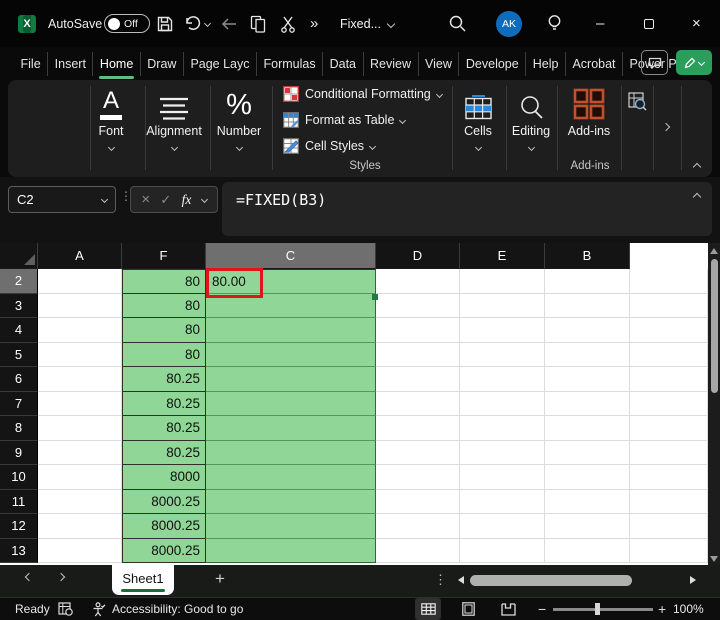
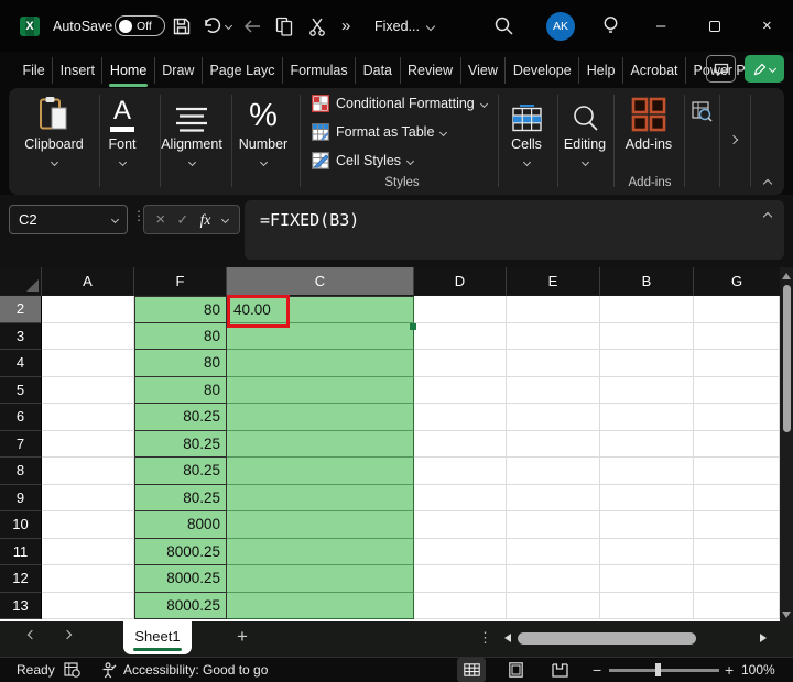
  X
  AutoSave
  Off
  »
  Fixed...
  AK
  –
  ×
  File
  Insert
  Home
  Draw
  Page Layc
  Formulas
  Data
  Review
  View
  Develope
  Help
  Acrobat
+ Clipboard
  A
  Font
  Alignment
  %
  Number
  Conditional Formatting
  Format as Table
  Cell Styles
  Styles
  Cells
  Editing
  Add-ins
  Add-ins
  C2
  ⋮
  ×
  ✓
  fx
  =FIXED(B3)
  A
  F
  C
  D
  E
  B
+ G
  2
  80
- 80.00
+ 40.00
  3
  80
  4
  80
  5
  80
  6
  80.25
  7
  80.25
  8
  80.25
  9
  80.25
  10
  8000
  11
  8000.25
  12
  8000.25
  13
  8000.25
  Sheet1
  +
  ⋮
  Ready
  Accessibility: Good to go
  −
  +
  100%
